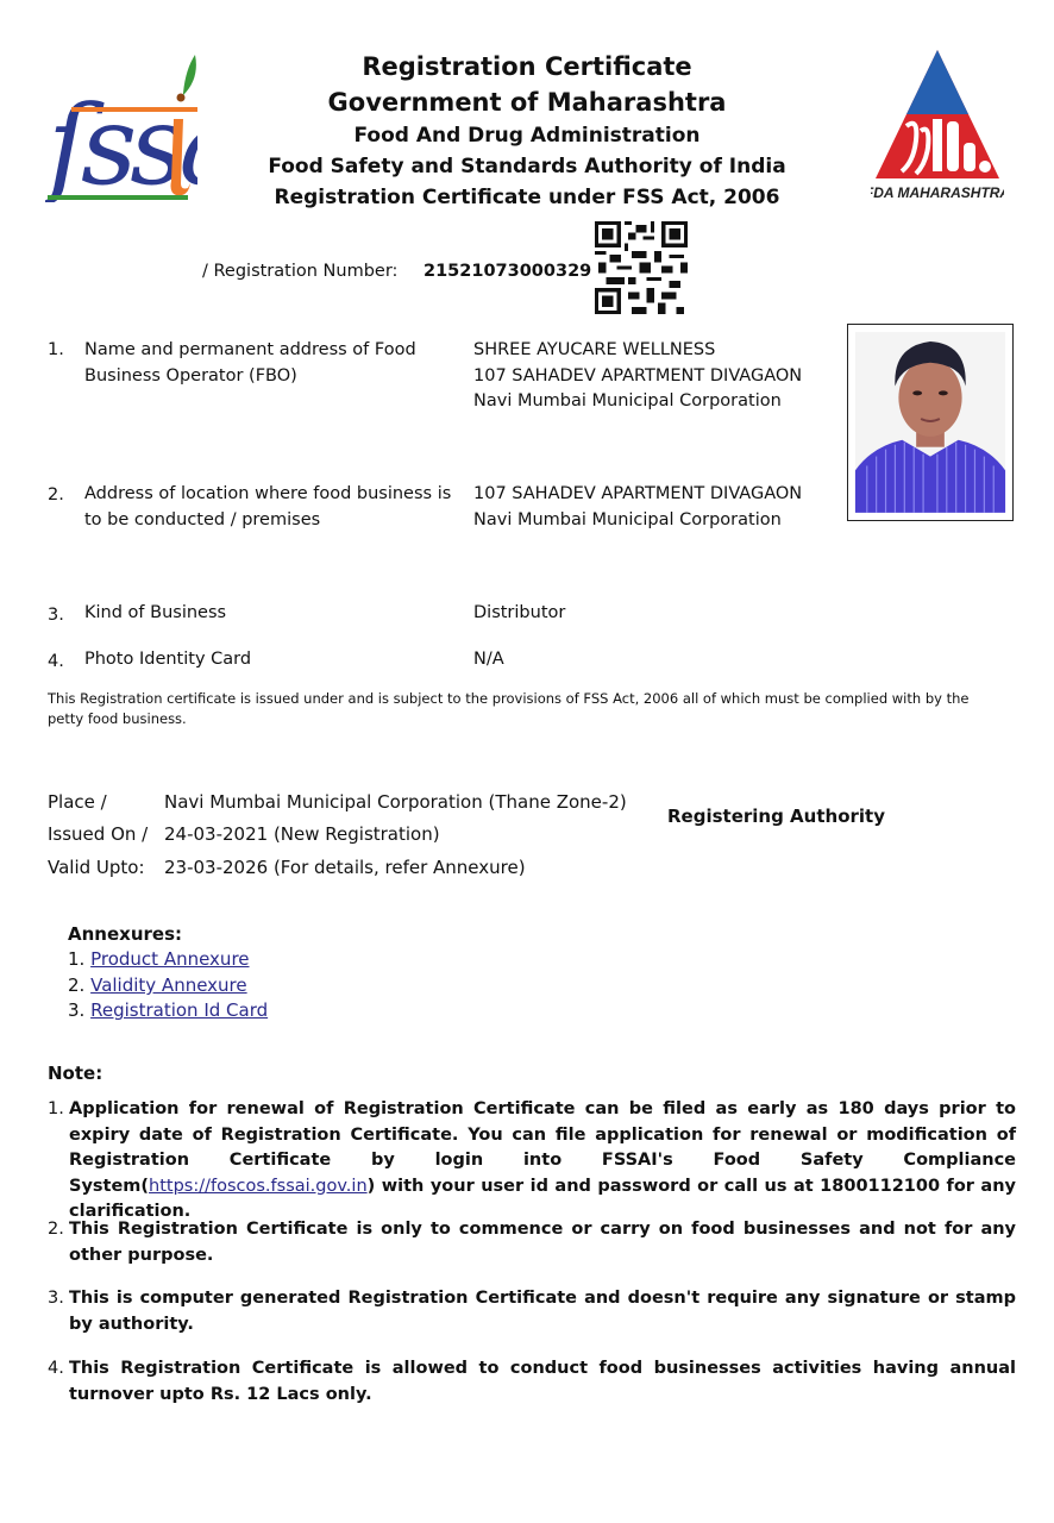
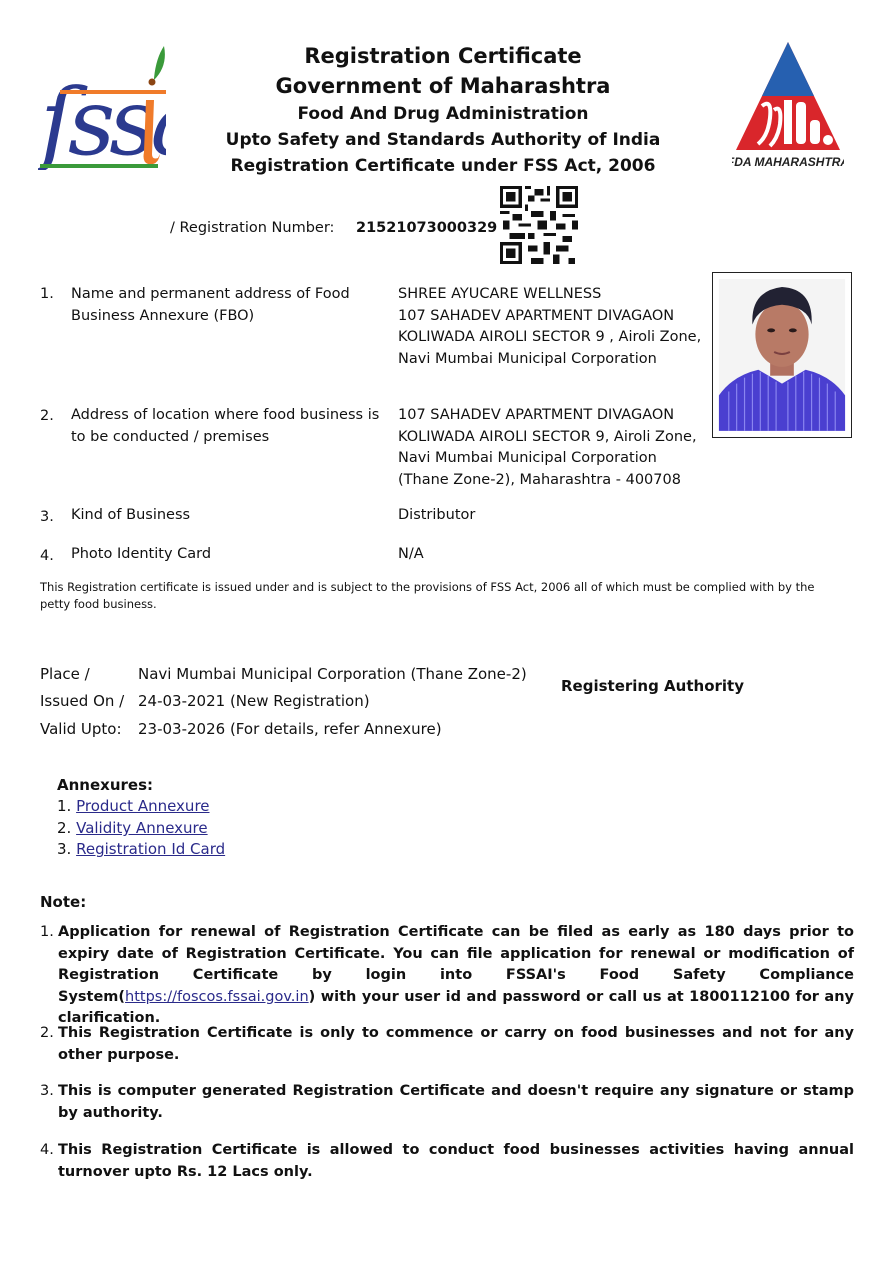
  ſss
  DA MAHARASHTR
  Registration Certificate
  Government of Maharashtra
  Food And Drug Administration
- Food Safety and Standards Authority of India
+ Upto Safety and Standards Authority of India
  Registration Certificate under FSS Act, 2006
  / Registration Number:
  21521073000329
  1.
- Name and permanent address of Food Business Operator (FBO)
+ Name and permanent address of Food Business Annexure (FBO)
  SHREE AYUCARE WELLNESS
  107 SAHADEV APARTMENT DIVAGAON
+ KOLIWADA AIROLI SECTOR 9 , Airoli Zone,
  Navi Mumbai Municipal Corporation
  2.
  Address of location where food business is to be conducted / premises
  107 SAHADEV APARTMENT DIVAGAON
+ KOLIWADA AIROLI SECTOR 9, Airoli Zone,
  Navi Mumbai Municipal Corporation
+ (Thane Zone-2), Maharashtra - 400708
  3.
  Kind of Business
  Distributor
  4.
  Photo Identity Card
  N/A
  This Registration certificate is issued under and is subject to the provisions of FSS Act, 2006 all of which must be complied with by the petty food business.
  Place /
  Navi Mumbai Municipal Corporation (Thane Zone-2)
  Issued On /
  24-03-2021 (New Registration)
  Valid Upto:
  23-03-2026 (For details, refer Annexure)
  Registering Authority
  Annexures:
  1. Product Annexure
  2. Validity Annexure
  3. Registration Id Card
  Note:
  1.
  Application for renewal of Registration Certificate can be filed as early as 180 days prior to expiry date of Registration Certificate. You can file application for renewal or modification of Registration Certificate by login into FSSAI's Food Safety Compliance System(https://foscos.fssai.gov.in) with your user id and password or call us at 1800112100 for any clarification.
  2.
  This Registration Certificate is only to commence or carry on food businesses and not for any other purpose.
  3.
  This is computer generated Registration Certificate and doesn't require any signature or stamp by authority.
  4.
  This Registration Certificate is allowed to conduct food businesses activities having annual turnover upto Rs. 12 Lacs only.
